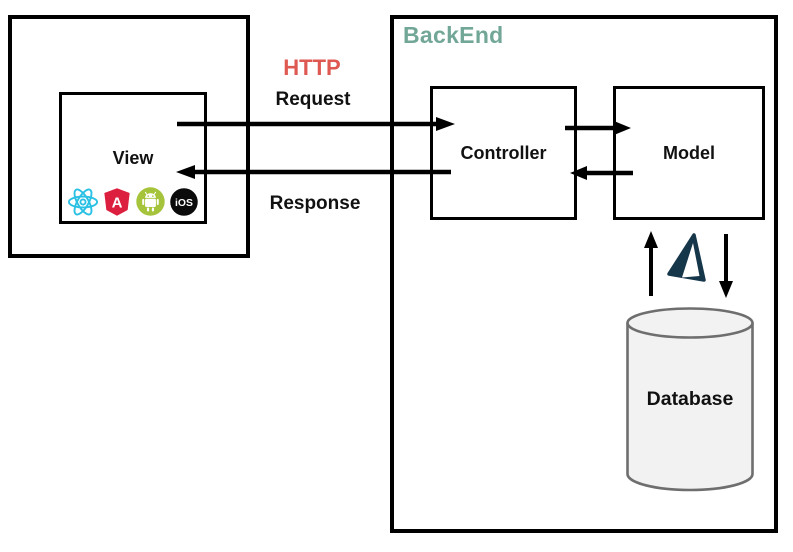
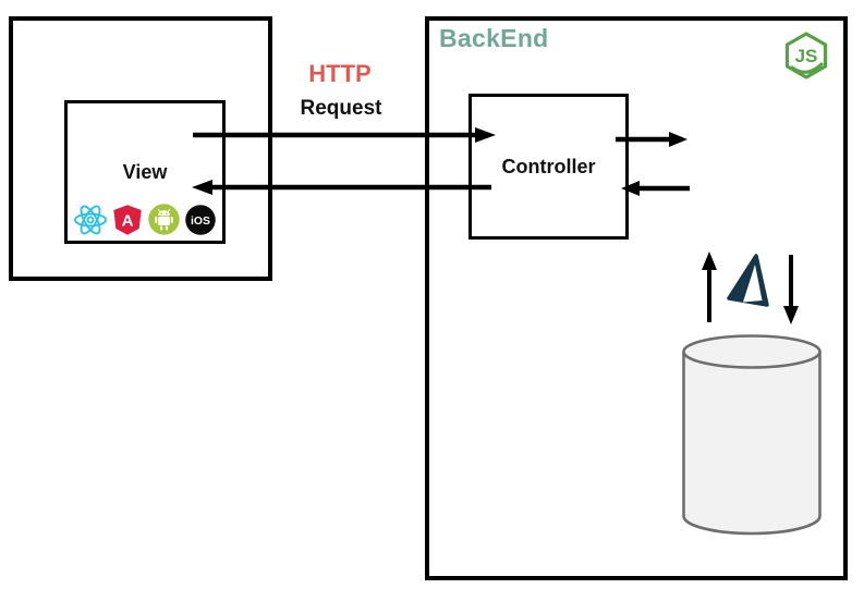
  View
  A
  iOS
  HTTP
  Request
- Response
  BackEnd
+ JS
  Controller
- Model
- Database
